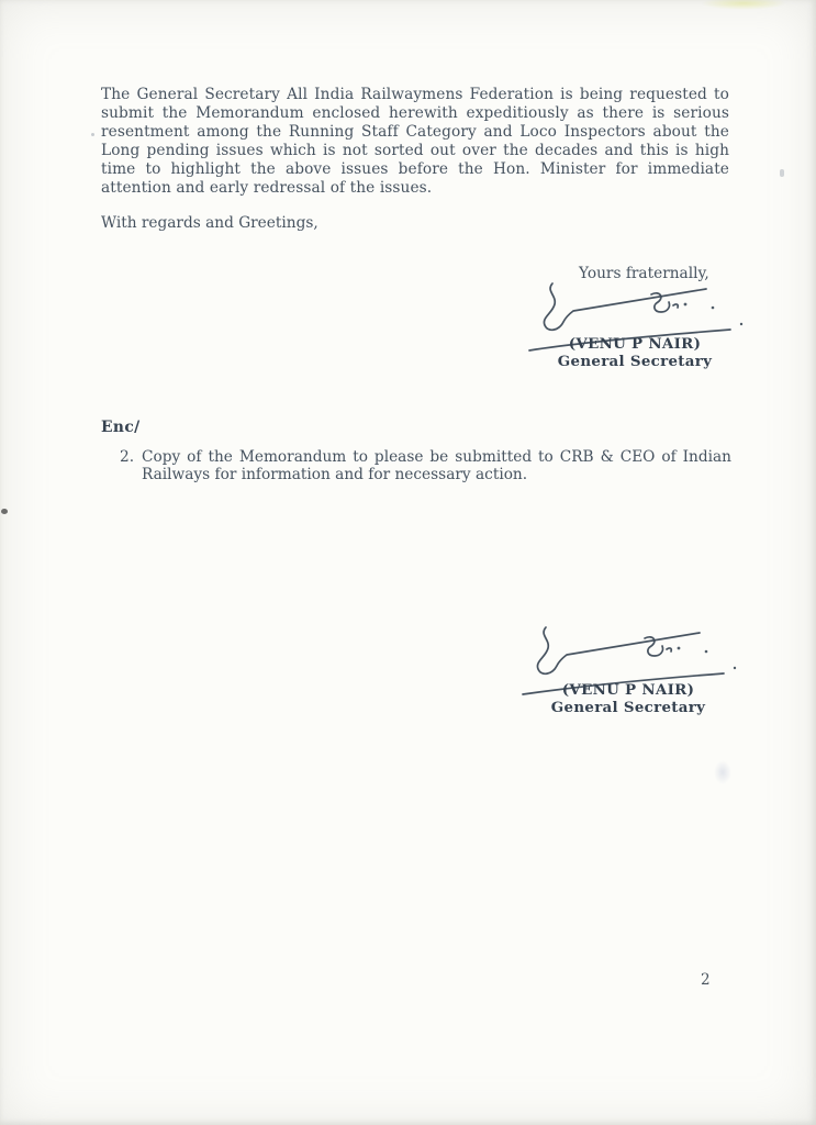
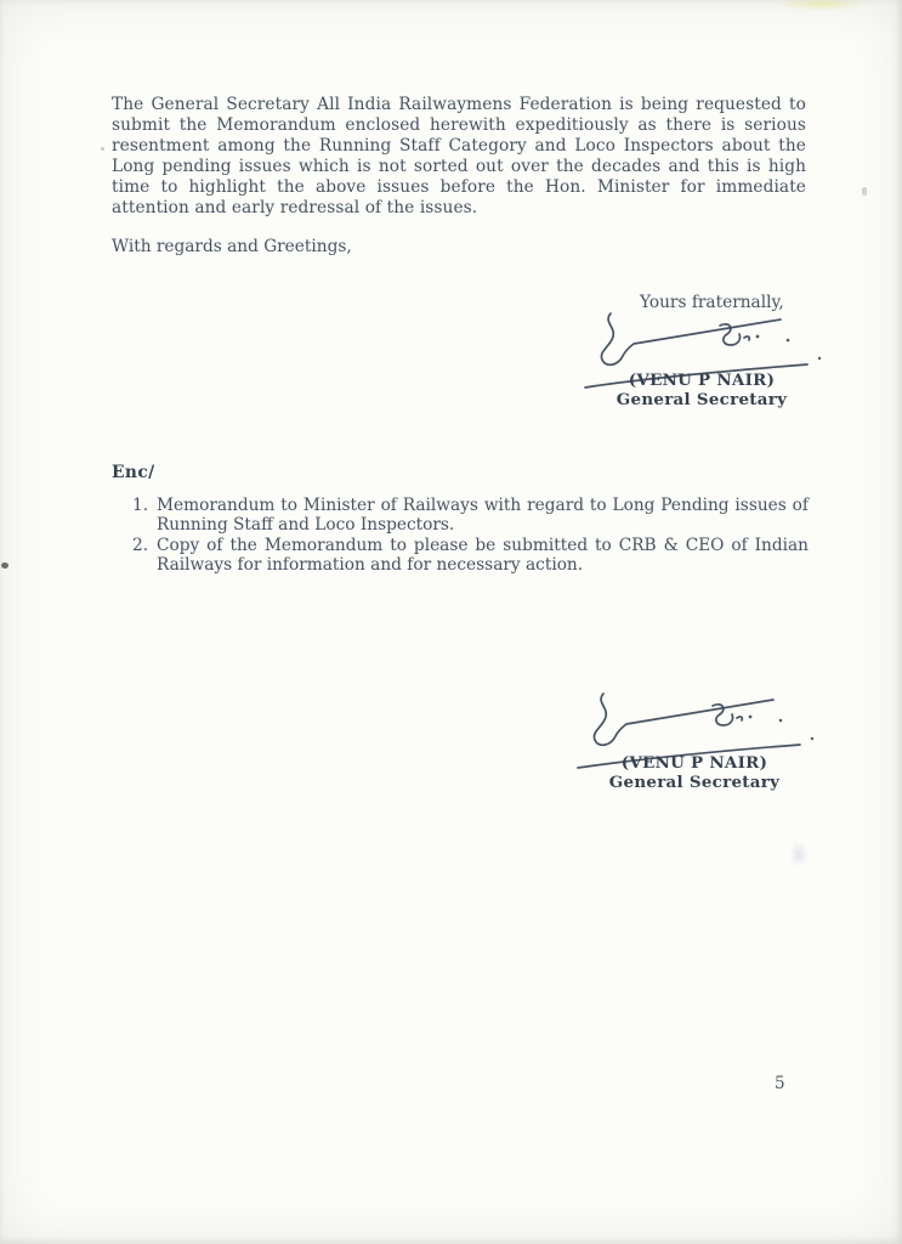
  The General Secretary All India Railwaymens Federation is being requested to submit the Memorandum enclosed herewith expeditiously as there is serious resentment among the Running Staff Category and Loco Inspectors about the Long pending issues which is not sorted out over the decades and this is high time to highlight the above issues before the Hon. Minister for immediate attention and early redressal of the issues.
  With regards and Greetings,
  Yours fraternally,
  (VENU P NAIR)
  General Secretary
  Enc/
+ 1.
+ Memorandum to Minister of Railways with regard to Long Pending issues of Running Staff and Loco Inspectors.
  2.
  Copy of the Memorandum to please be submitted to CRB & CEO of Indian Railways for information and for necessary action.
  (VENU P NAIR)
  General Secretary
- 2
+ 5
